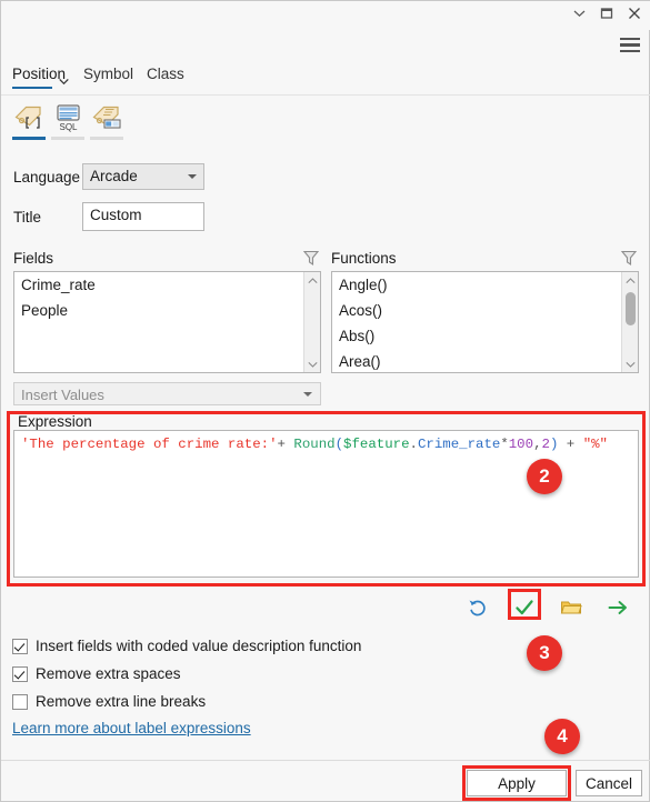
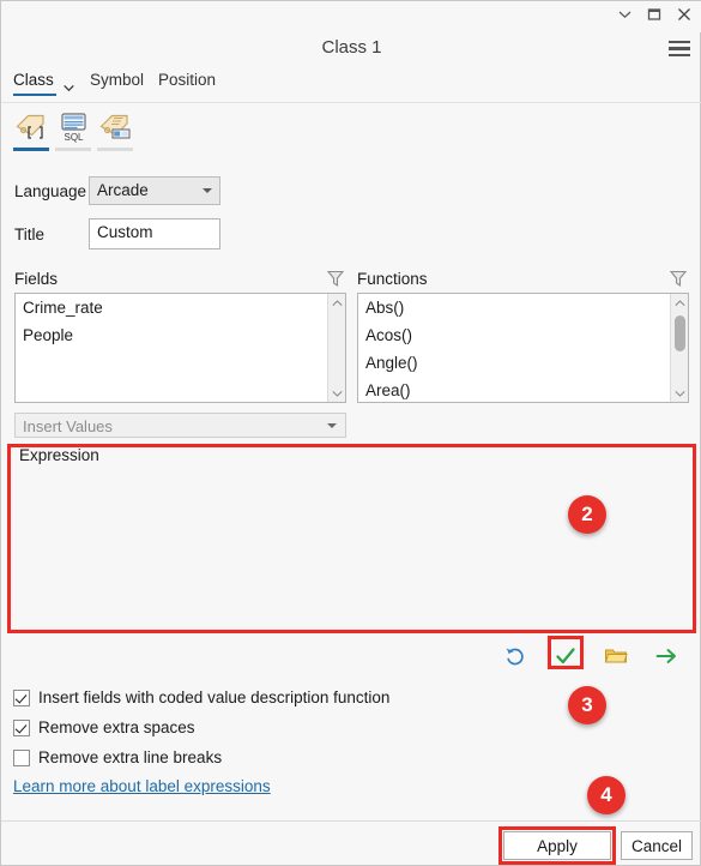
+ Class 1
- Position
+ Class
  Symbol
- Class
+ Position
  SQL
  Language
  Arcade
  Title
  Custom
  Fields
  Crime_rate
  People
  Functions
- Angle()
+ Abs()
  Acos()
- Abs()
+ Angle()
  Area()
  Insert Values
  Expression
- 'The percentage of crime rate:'+ Round($feature.Crime_rate*100,2) + "%"
  2
  3
  Insert fields with coded value description function
  Remove extra spaces
  Remove extra line breaks
  Learn more about label expressions
  4
  Apply
  Cancel
